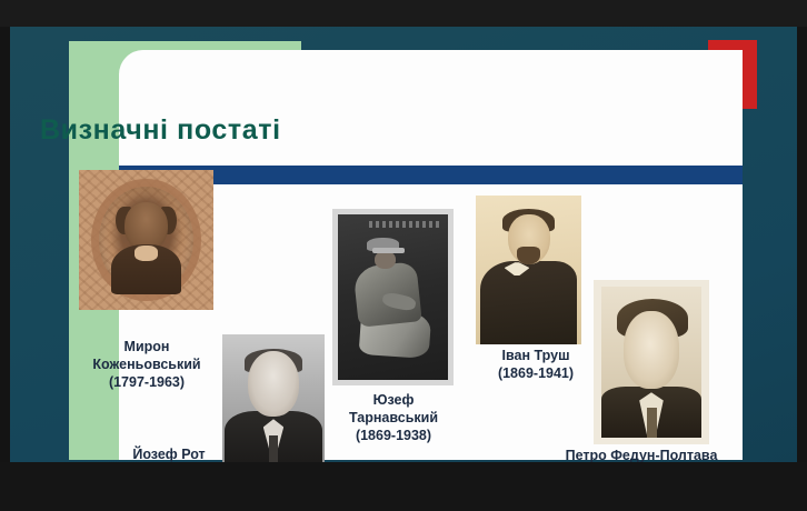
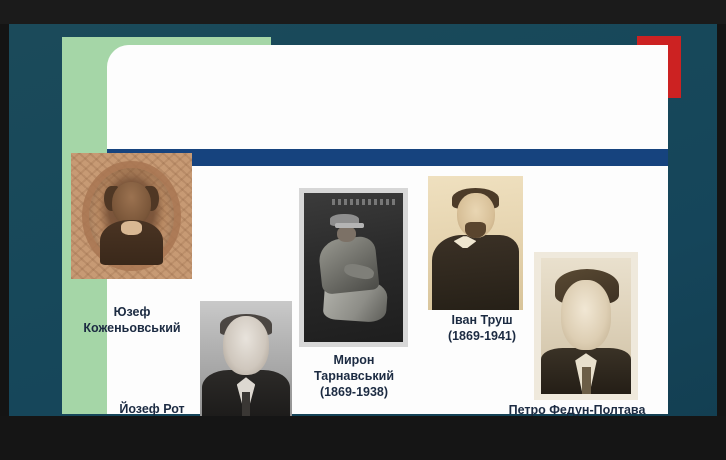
- Визначні постаті
- Мирон
+ Юзеф
  Коженьовський
- (1797-1963)
  Йозеф Рот
- Юзеф
+ Мирон
  Тарнавський
  (1869-1938)
  Іван Труш
  (1869-1941)
  Петро Федун-Полтава
